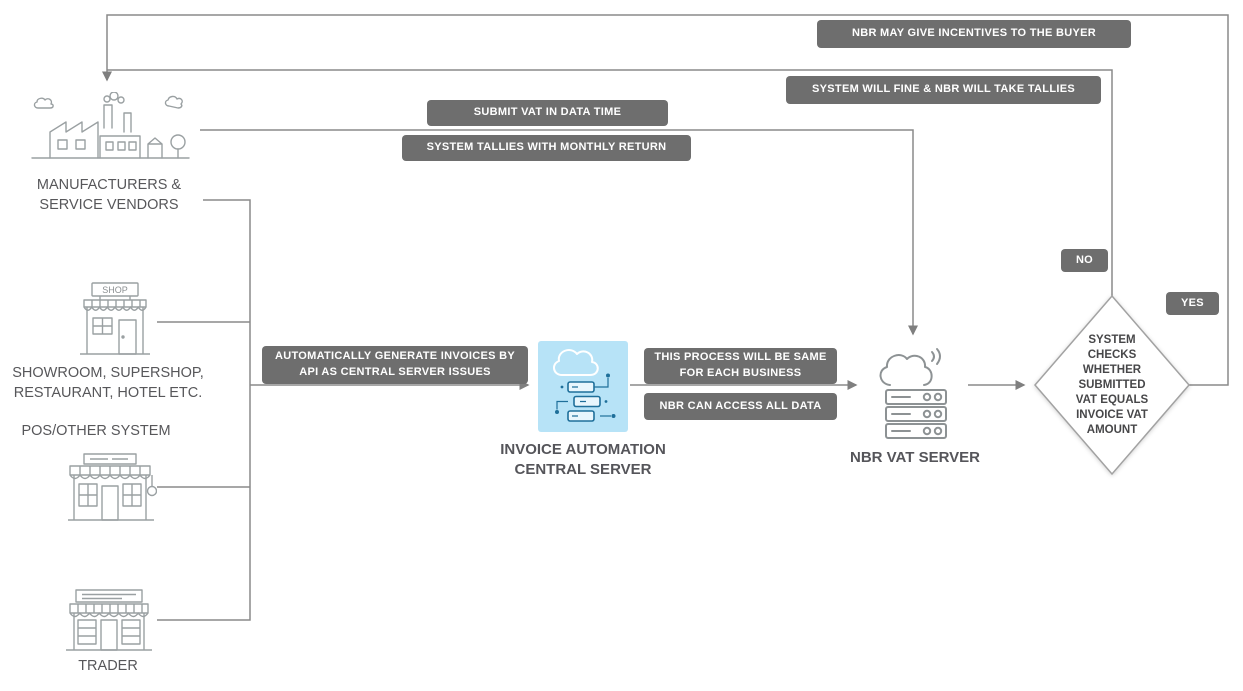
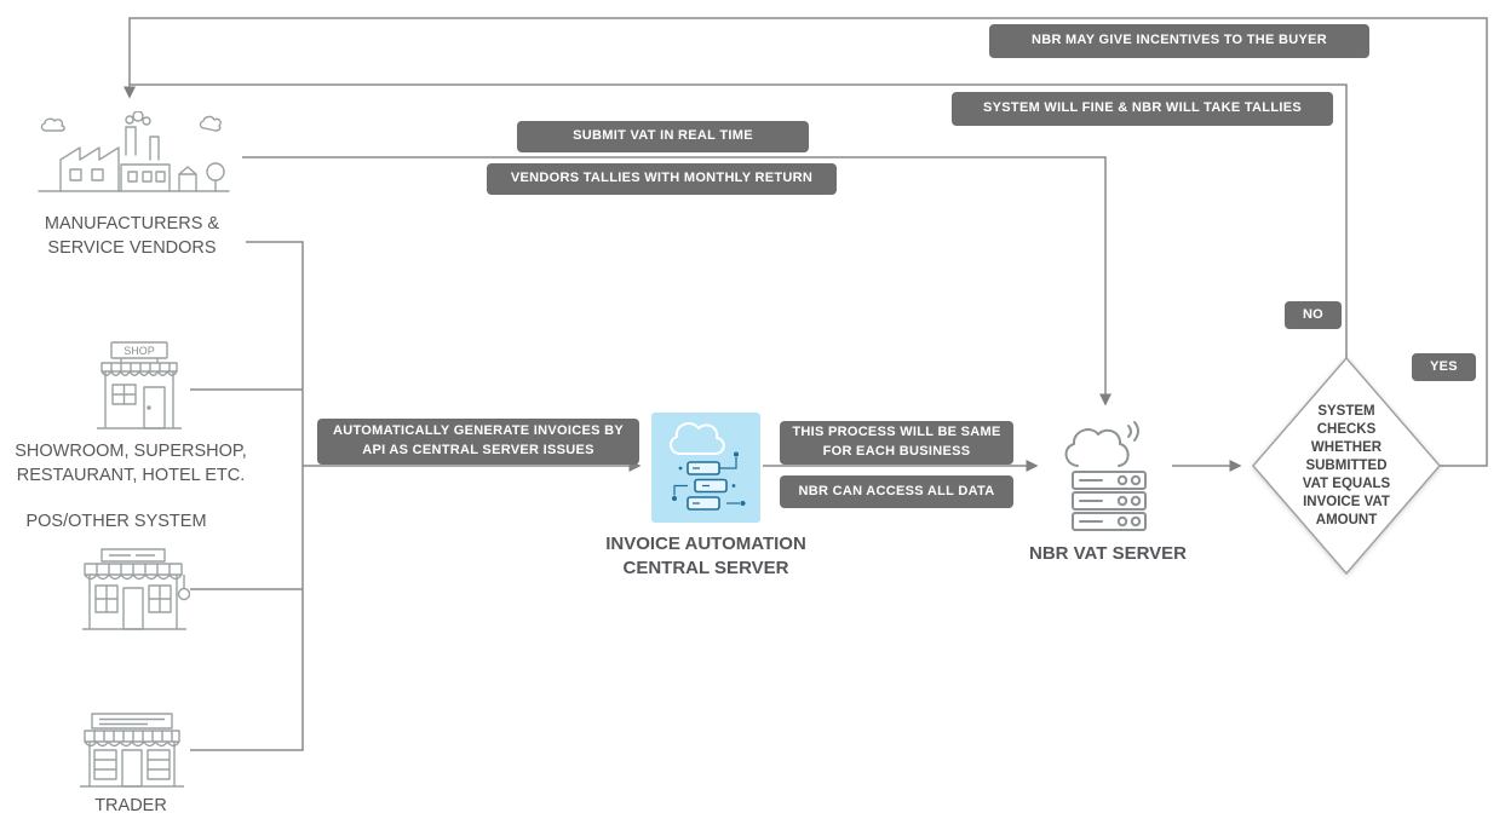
  MANUFACTURERS & SERVICE VENDORS
  SHOP
  SHOWROOM, SUPERSHOP, RESTAURANT, HOTEL ETC.
  POS/OTHER SYSTEM
  TRADER
  INVOICE AUTOMATION CENTRAL SERVER
  NBR VAT SERVER
  SYSTEM CHECKS WHETHER SUBMITTED VAT EQUALS INVOICE VAT AMOUNT
  NBR MAY GIVE INCENTIVES TO THE BUYER
  SYSTEM WILL FINE & NBR WILL TAKE TALLIES
- SUBMIT VAT IN DATA TIME
+ SUBMIT VAT IN REAL TIME
- SYSTEM TALLIES WITH MONTHLY RETURN
+ VENDORS TALLIES WITH MONTHLY RETURN
  AUTOMATICALLY GENERATE INVOICES BY API AS CENTRAL SERVER ISSUES
  THIS PROCESS WILL BE SAME FOR EACH BUSINESS
  NBR CAN ACCESS ALL DATA
  NO
  YES
